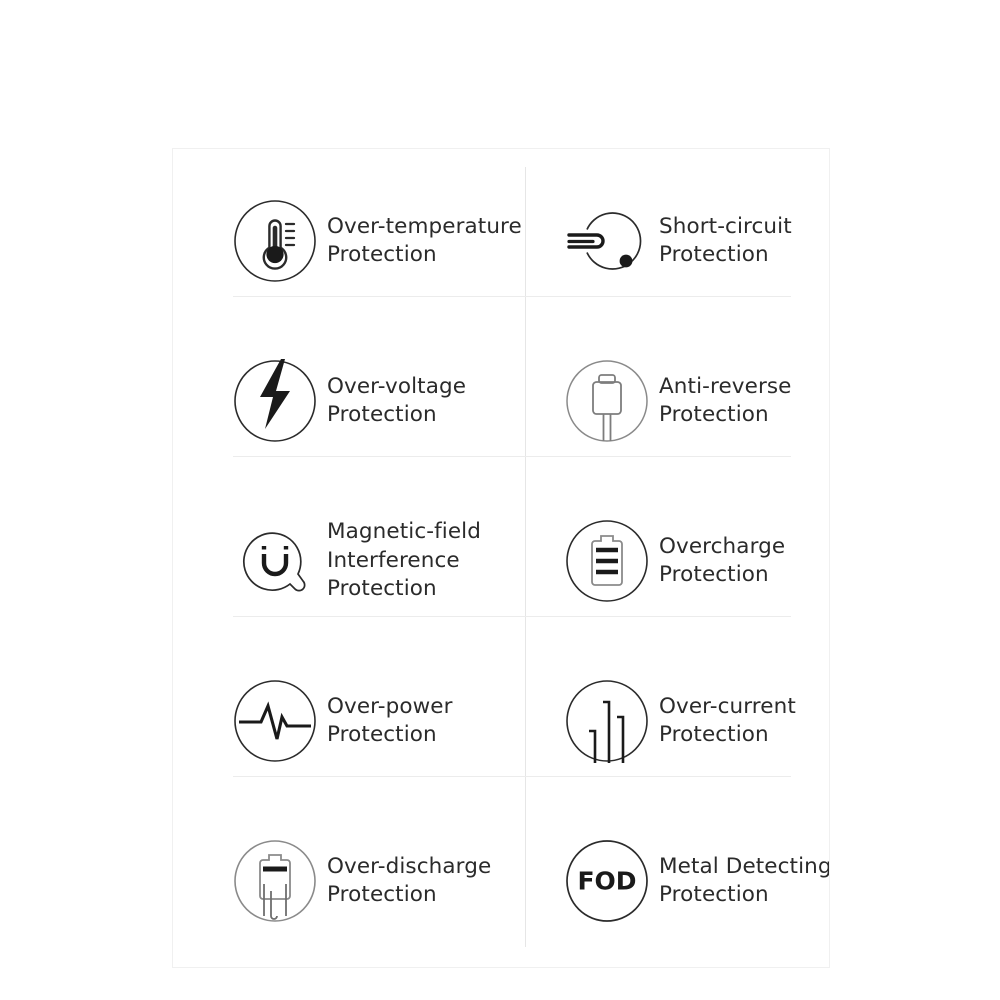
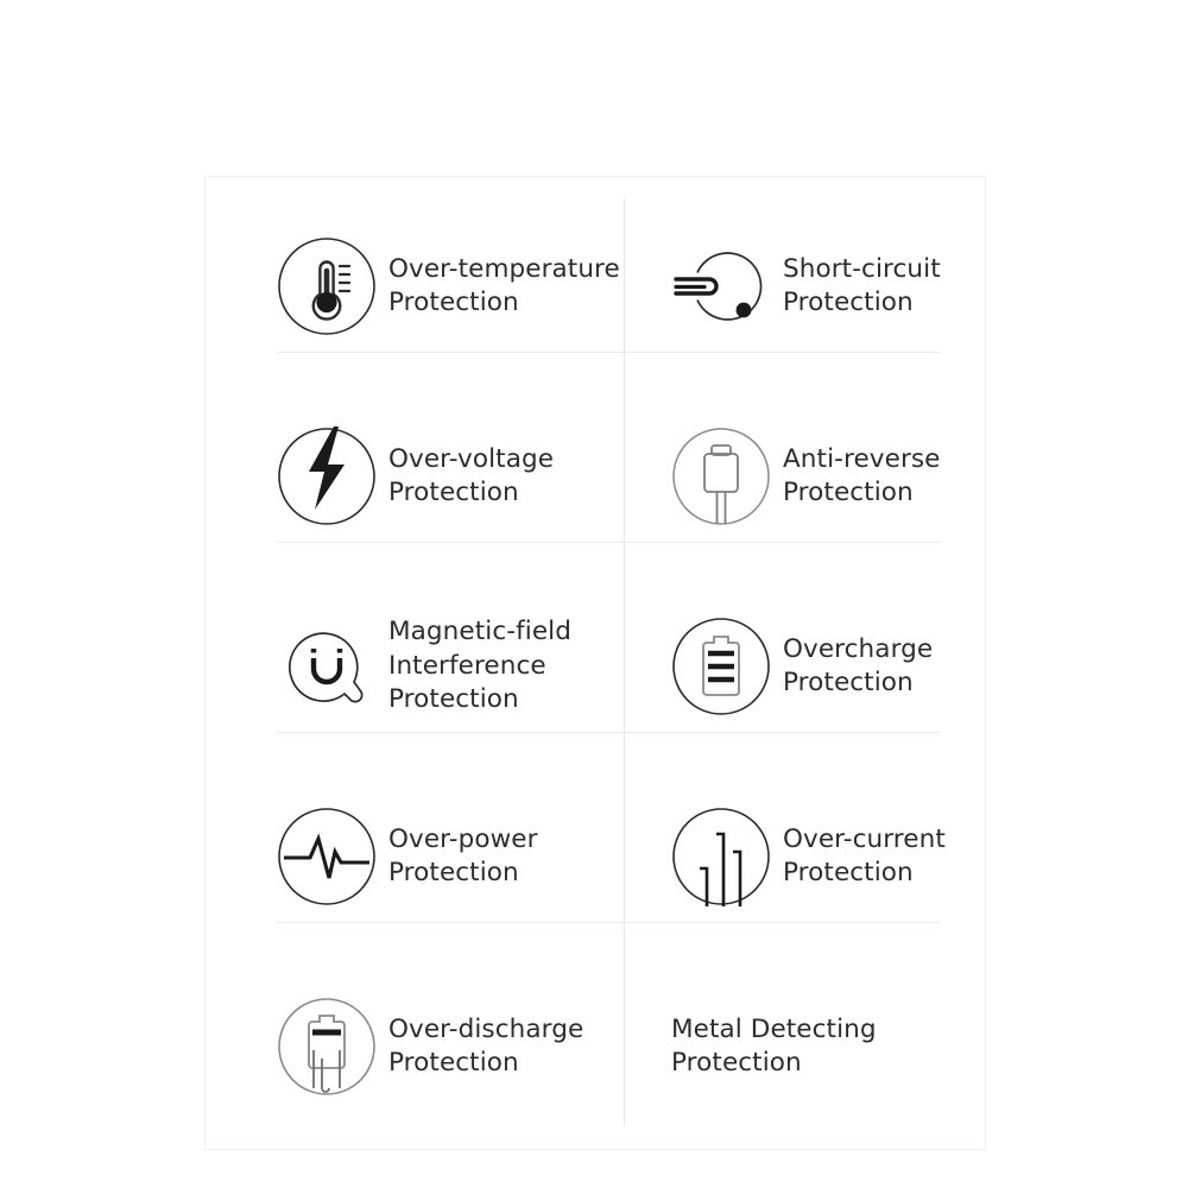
  Over-temperature
  Protection
  Short-circuit
  Protection
  Over-voltage
  Protection
  Anti-reverse
  Protection
  Magnetic-field
  Interference
  Protection
  Overcharge
  Protection
  Over-power
  Protection
  Over-current
  Protection
  Over-discharge
  Protection
- FOD
  Metal Detecting
  Protection
